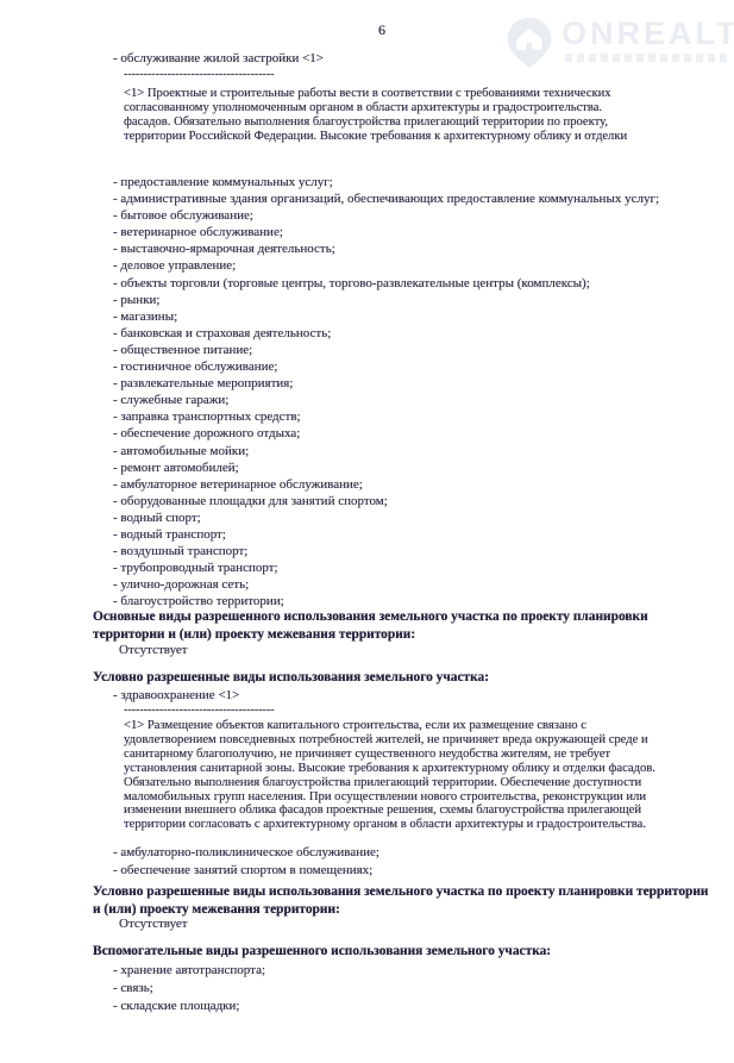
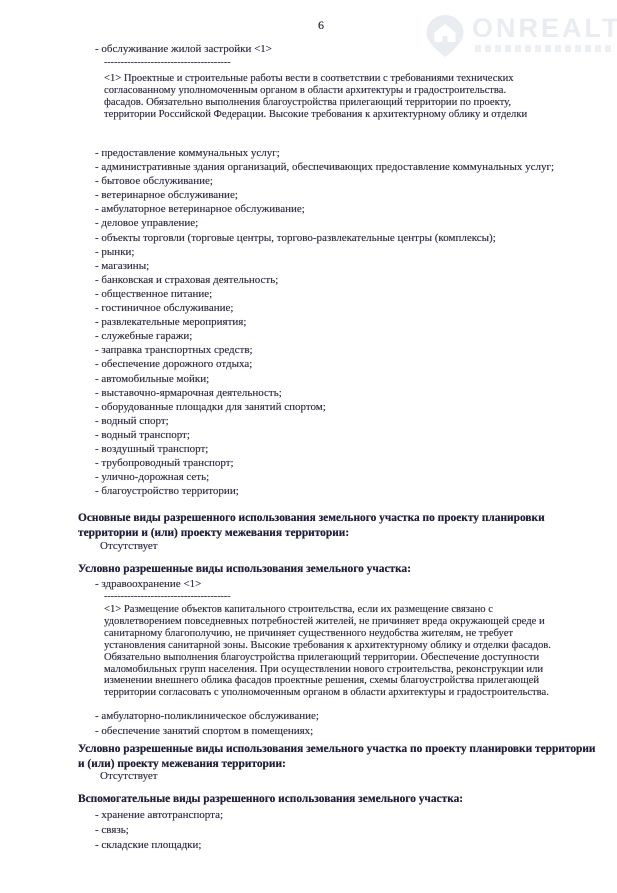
  6
  - обслуживание жилой застройки <1>
  --------------------------------------
  <1> Проектные и строительные работы вести в соответствии с требованиями технических
  согласованному уполномоченным органом в области архитектуры и градостроительства.
  фасадов. Обязательно выполнения благоустройства прилегающий территории по проекту,
  территории Российской Федерации. Высокие требования к архитектурному облику и отделки
  - предоставление коммунальных услуг;
  - административные здания организаций, обеспечивающих предоставление коммунальных услуг;
  - бытовое обслуживание;
  - ветеринарное обслуживание;
- - выставочно-ярмарочная деятельность;
+ - амбулаторное ветеринарное обслуживание;
  - деловое управление;
  - объекты торговли (торговые центры, торгово-развлекательные центры (комплексы);
  - рынки;
  - магазины;
  - банковская и страховая деятельность;
  - общественное питание;
  - гостиничное обслуживание;
  - развлекательные мероприятия;
  - служебные гаражи;
  - заправка транспортных средств;
  - обеспечение дорожного отдыха;
  - автомобильные мойки;
- - ремонт автомобилей;
- - амбулаторное ветеринарное обслуживание;
+ - выставочно-ярмарочная деятельность;
  - оборудованные площадки для занятий спортом;
  - водный спорт;
  - водный транспорт;
  - воздушный транспорт;
  - трубопроводный транспорт;
  - улично-дорожная сеть;
  - благоустройство территории;
  Основные виды разрешенного использования земельного участка по проекту планировки
  территории и (или) проекту межевания территории:
  Отсутствует
  Условно разрешенные виды использования земельного участка:
  - здравоохранение <1>
  --------------------------------------
  <1> Размещение объектов капитального строительства, если их размещение связано с
  удовлетворением повседневных потребностей жителей, не причиняет вреда окружающей среде и
  санитарному благополучию, не причиняет существенного неудобства жителям, не требует
  установления санитарной зоны. Высокие требования к архитектурному облику и отделки фасадов.
  Обязательно выполнения благоустройства прилегающий территории. Обеспечение доступности
  маломобильных групп населения. При осуществлении нового строительства, реконструкции или
  изменении внешнего облика фасадов проектные решения, схемы благоустройства прилегающей
- территории согласовать с архитектурному органом в области архитектуры и градостроительства.
+ территории согласовать с уполномоченным органом в области архитектуры и градостроительства.
  - амбулаторно-поликлиническое обслуживание;
  - обеспечение занятий спортом в помещениях;
  Условно разрешенные виды использования земельного участка по проекту планировки территории
  и (или) проекту межевания территории:
  Отсутствует
  Вспомогательные виды разрешенного использования земельного участка:
  - хранение автотранспорта;
  - связь;
  - складские площадки;
